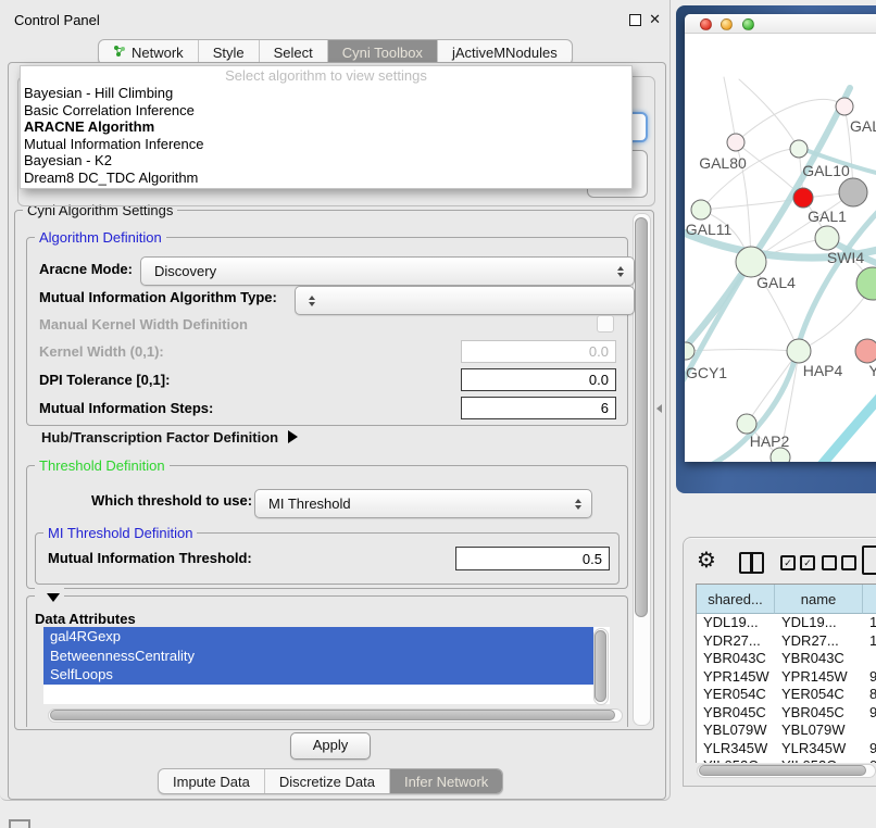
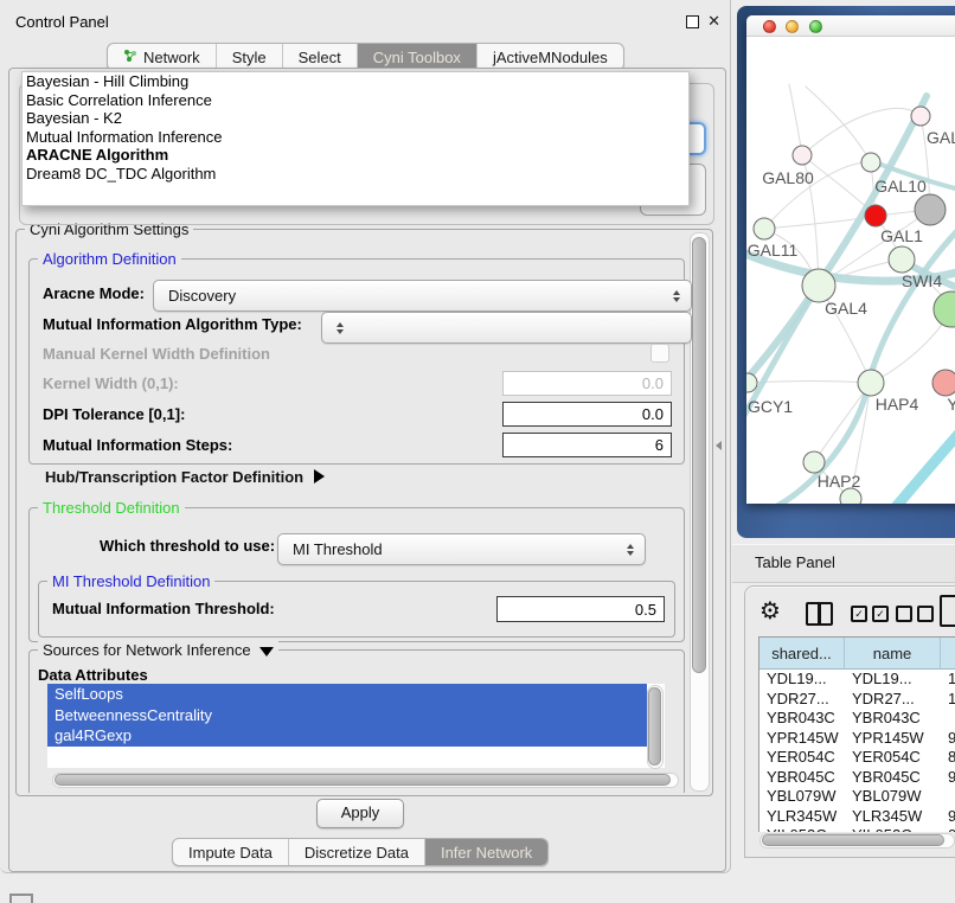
  Control Panel
  ✕
  Network
  Style
  Select
  Cyni Toolbox
  jActiveMNodules
- Select algorithm to view settings
  Bayesian - Hill Climbing
  Basic Correlation Inference
- ARACNE Algorithm
+ Bayesian - K2
  Mutual Information Inference
- Bayesian - K2
+ ARACNE Algorithm
  Dream8 DC_TDC Algorithm
  Cyni Algorithm Settings
  Algorithm Definition
  Aracne Mode:
  Discovery
  Mutual Information Algorithm Type:
  Manual Kernel Width Definition
  Kernel Width (0,1):
  0.0
  DPI Tolerance [0,1]:
  0.0
  Mutual Information Steps:
  6
  Hub/Transcription Factor Definition
  Threshold Definition
  Which threshold to use:
  MI Threshold
  MI Threshold Definition
  Mutual Information Threshold:
  0.5
+ Sources for Network Inference
  Data Attributes
- gal4RGexp
+ SelfLoops
  BetweennessCentrality
- SelfLoops
+ gal4RGexp
  Apply
  Impute Data
  Discretize Data
  Infer Network
  GAL80
  GAL10
  GAL1
  GAL11
  SWI4
  GAL4
  GCY1
  HAP4
  Y
  HAP2
+ Table Panel
  ⚙
  ✓
  ✓
  shared...
  name
  YDL19...
  YDL19...
  YDR27...
  YDR27...
  YBR043C
  YBR043C
  YPR145W
  YPR145W
  YER054C
  YER054C
  YBR045C
  YBR045C
  YBL079W
  YBL079W
  YLR345W
  YLR345W
